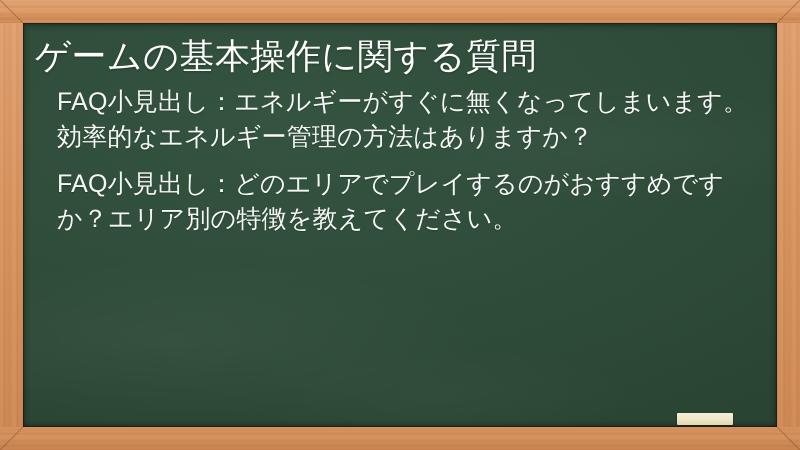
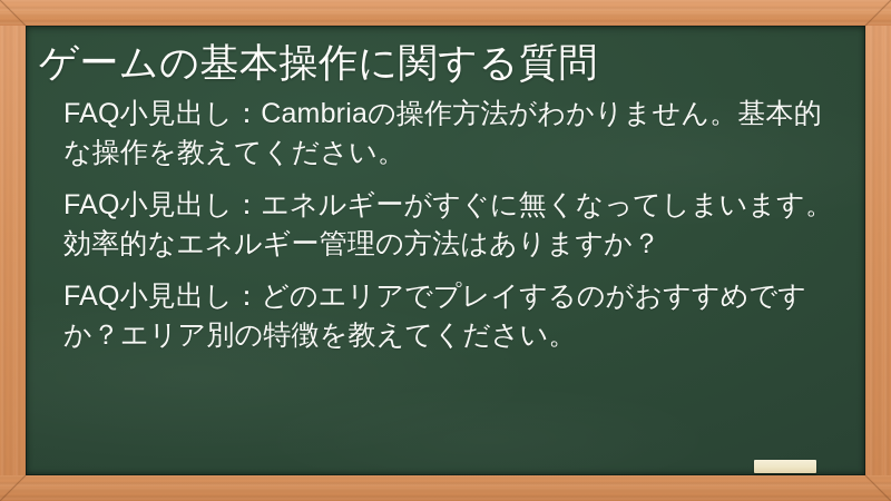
  ゲームの基本操作に関する質問
+ FAQ小見出し：Cambriaの操作方法がわかりません。基本的な操作を教えてください。
  FAQ小見出し：エネルギーがすぐに無くなってしまいます。効率的なエネルギー管理の方法はありますか？
  FAQ小見出し：どのエリアでプレイするのがおすすめですか？エリア別の特徴を教えてください。
